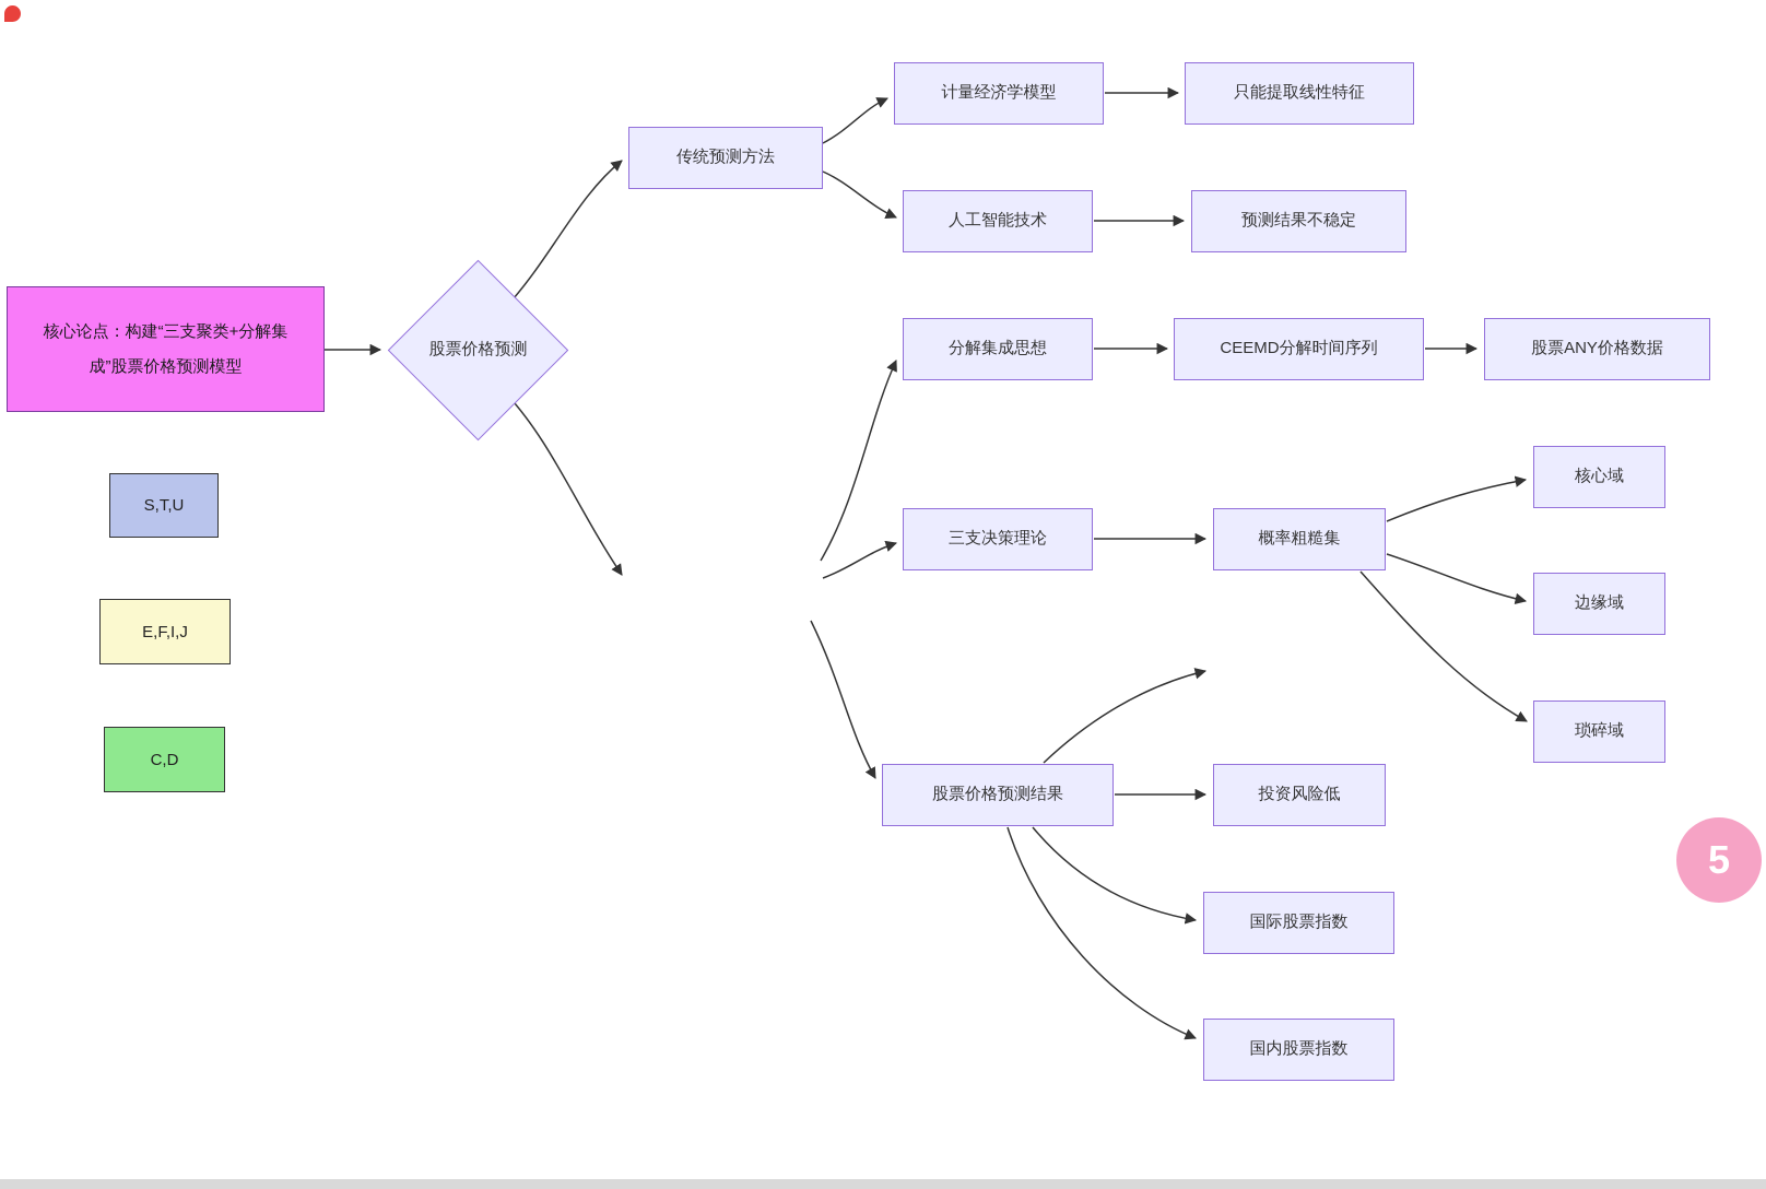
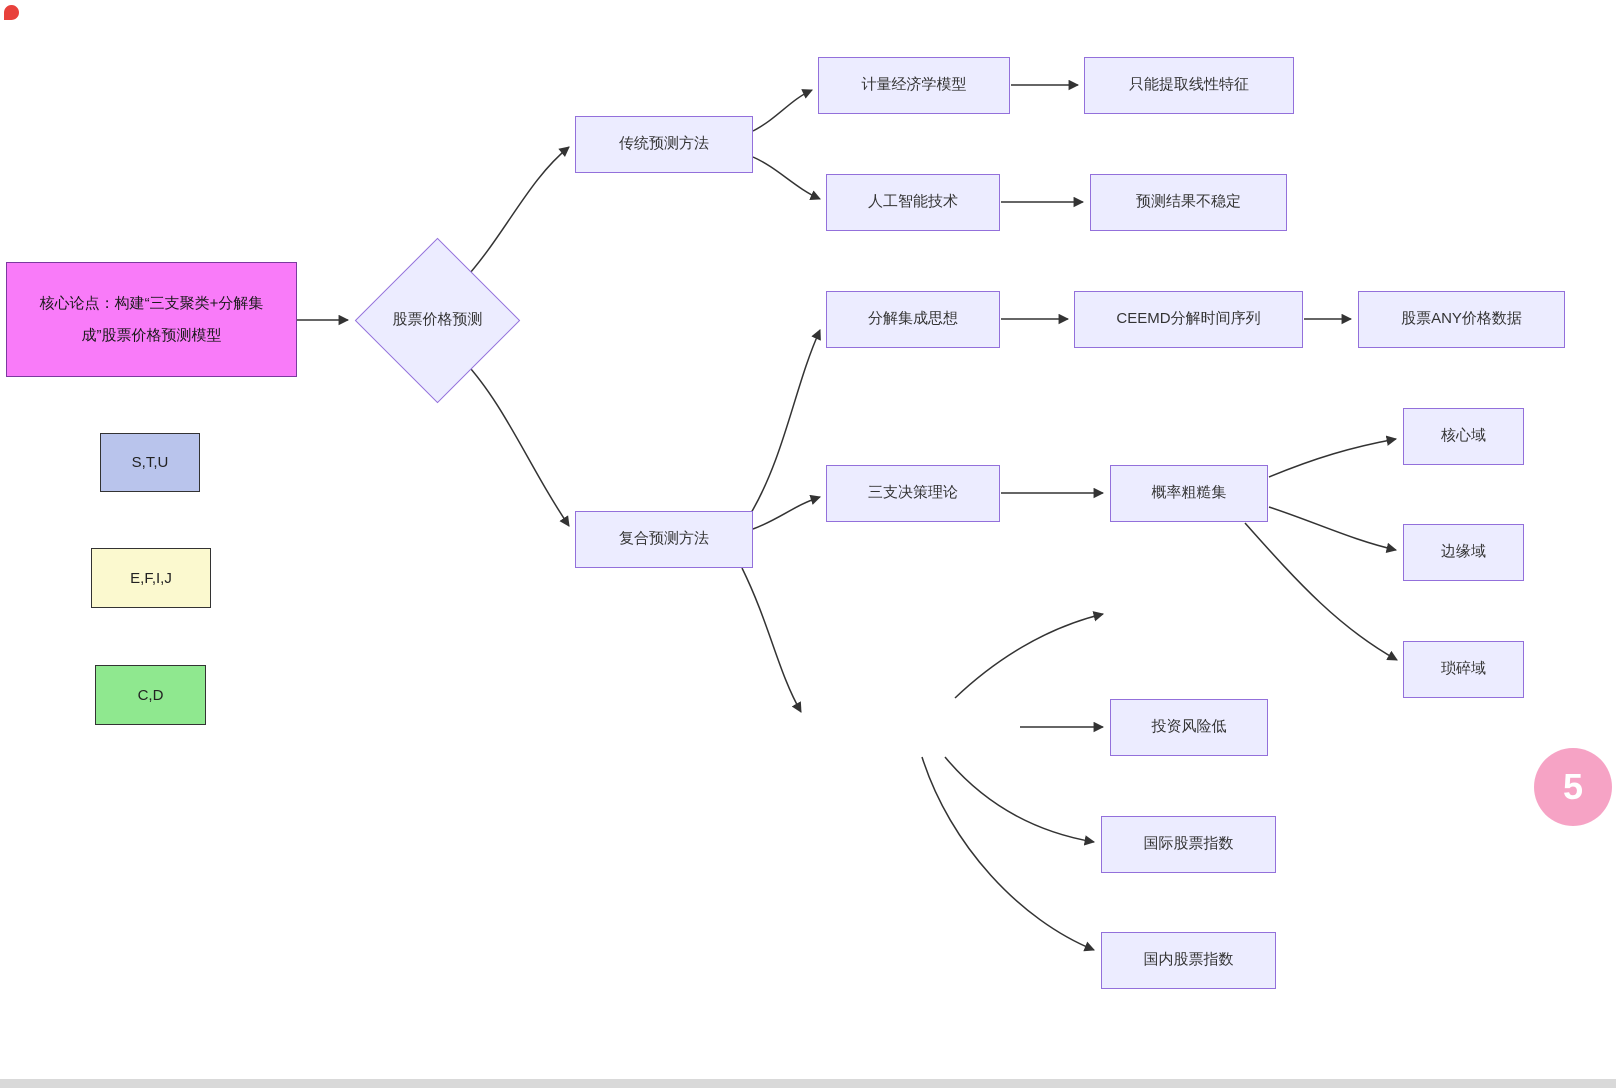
  核心论点：构建“三支聚类+分解集成”股票价格预测模型
  股票价格预测
  传统预测方法
  计量经济学模型
  只能提取线性特征
  人工智能技术
  预测结果不稳定
+ 复合预测方法
  分解集成思想
  CEEMD分解时间序列
  股票ANY价格数据
  三支决策理论
  概率粗糙集
  核心域
  边缘域
  琐碎域
- 股票价格预测结果
  投资风险低
  国际股票指数
  国内股票指数
  S,T,U
  E,F,I,J
  C,D
  5
